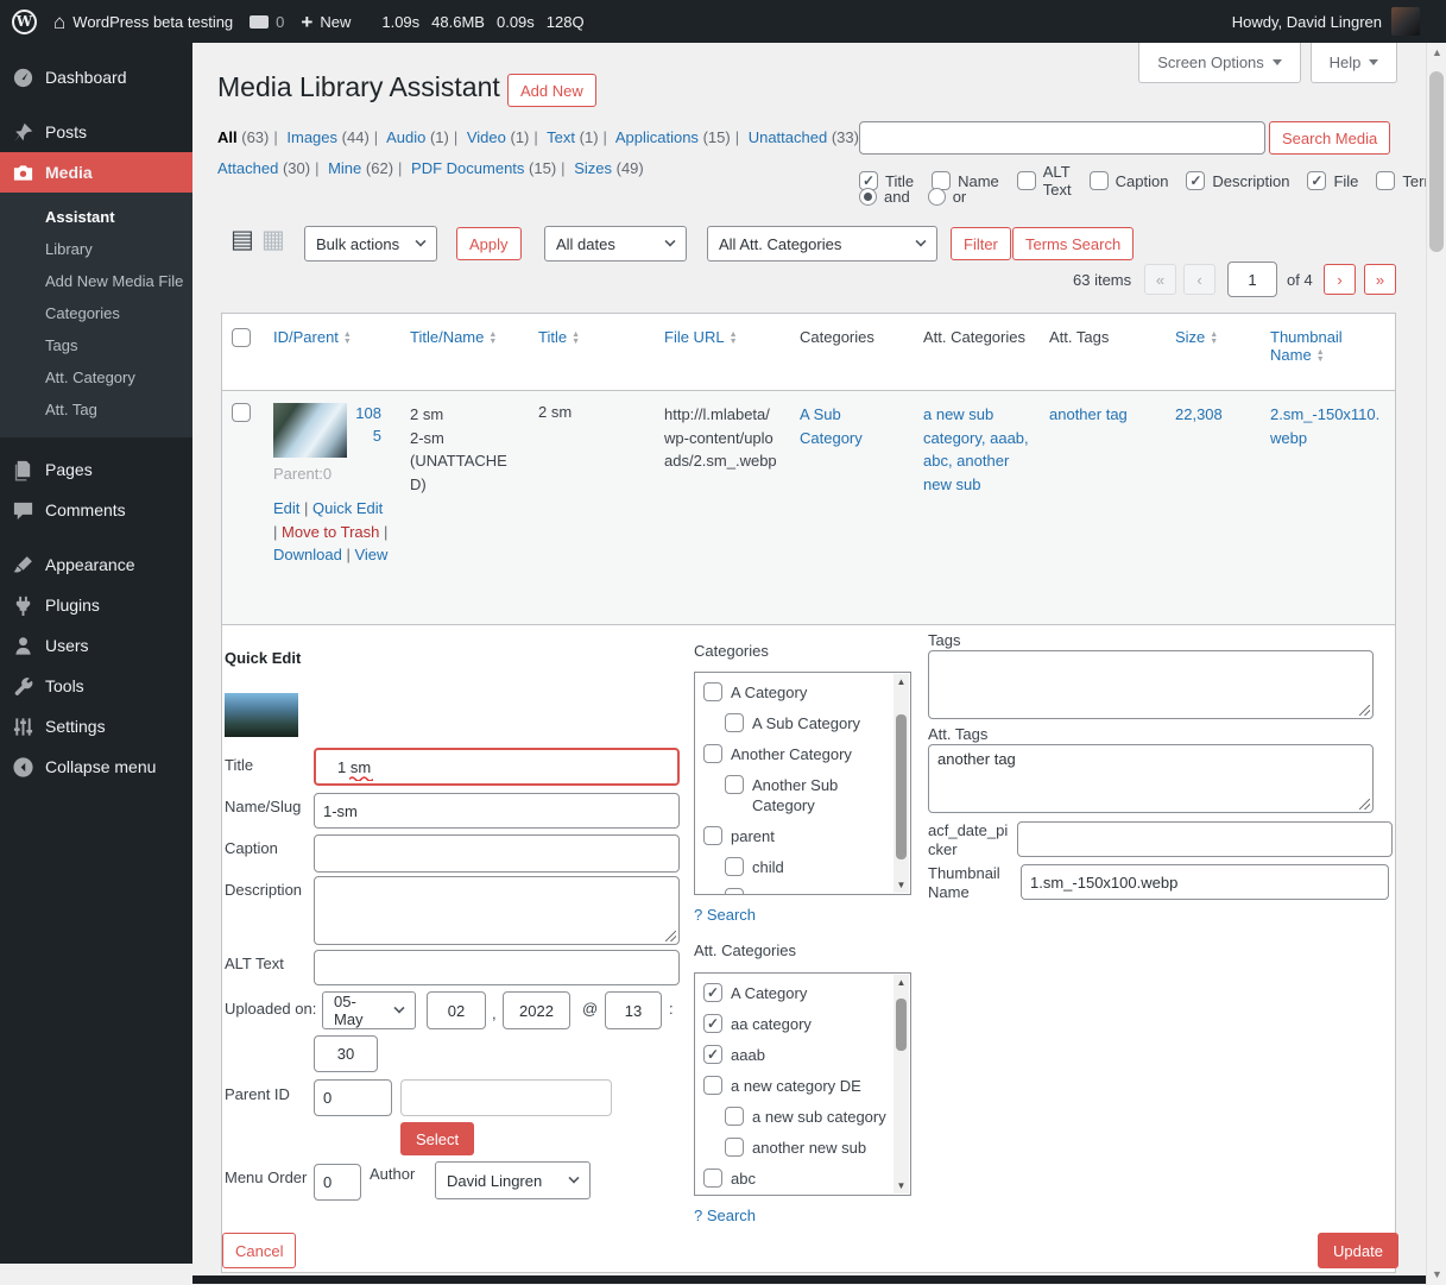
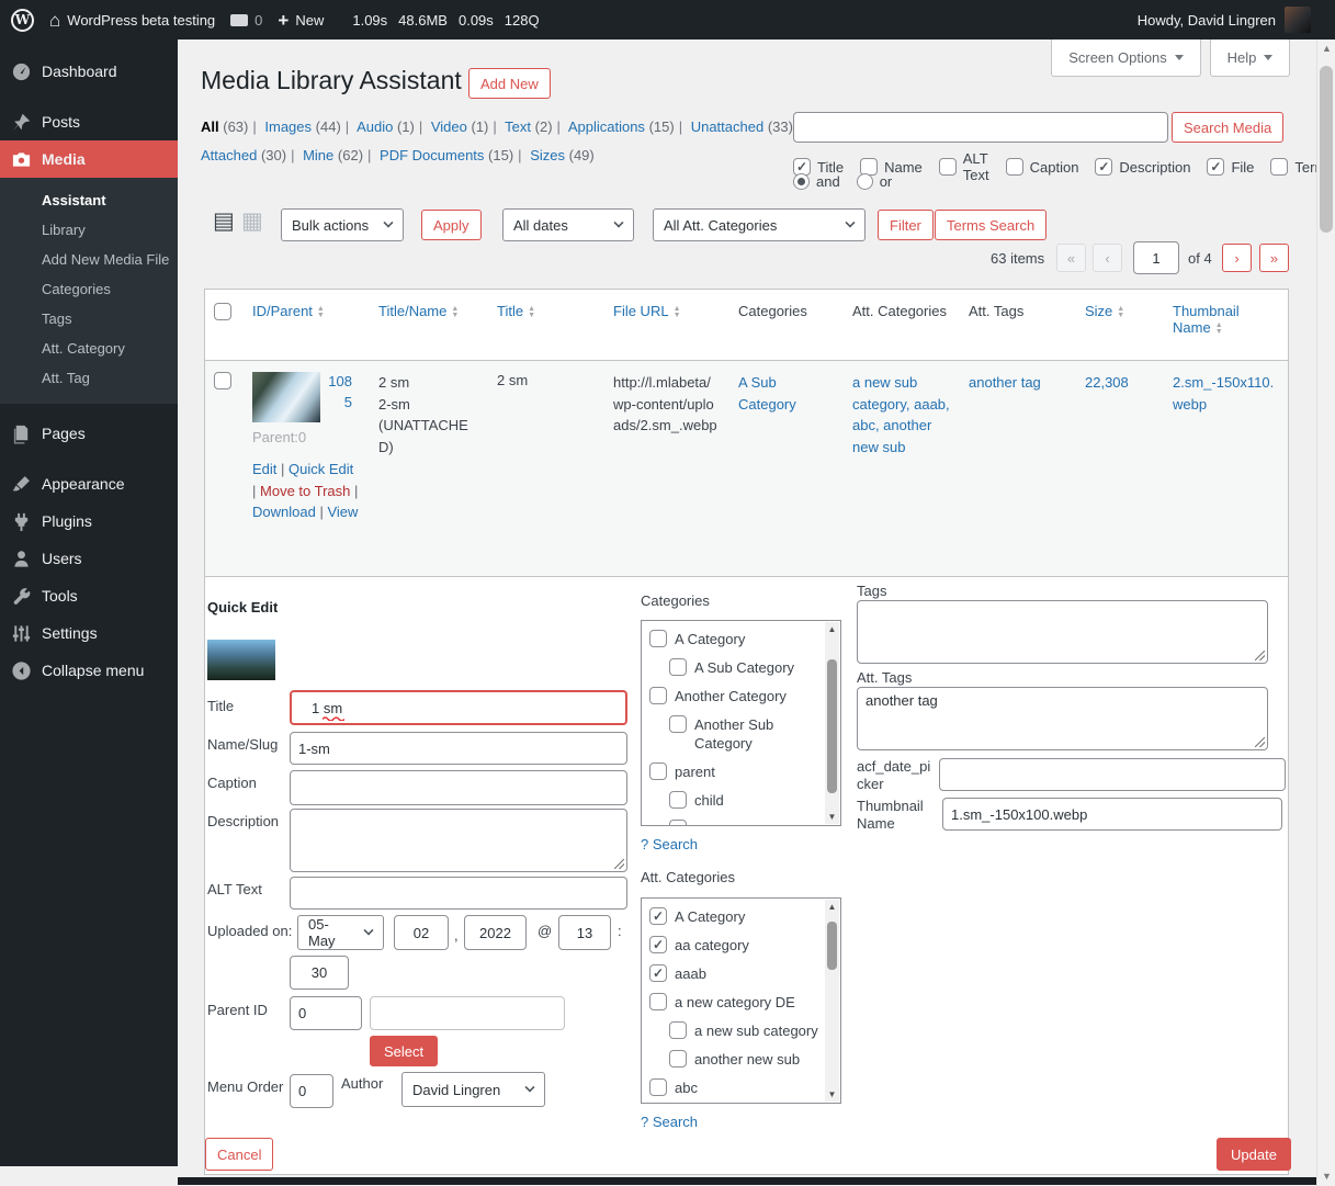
  W
  ⌂
  WordPress beta testing
  0
  +
  New
  1.09s
  48.6MB
  0.09s
  128Q
  Howdy, David Lingren
  Dashboard
  Posts
  Media
  Assistant
  Library
  Add New Media File
  Categories
  Tags
  Att. Category
  Att. Tag
  Pages
- Comments
  Appearance
  Plugins
  Users
  Tools
  Settings
  Collapse menu
  Screen Options
  Help
  Media Library Assistant
  Add New
- All (63) | Images (44) | Audio (1) | Video (1) | Text (1) | Applications (15) | Unattached (33) Attached (30) | Mine (62) | PDF Documents (15) | Sizes (49)
+ All (63) | Images (44) | Audio (1) | Video (1) | Text (2) | Applications (15) | Unattached (33) Attached (30) | Mine (62) | PDF Documents (15) | Sizes (49)
  Search Media
  Title
  Name
  ALT Text
  Caption
  Description
  File
  and
  or
  ▤
  ▦
  Bulk actions
  Apply
  All dates
  All Att. Categories
  Filter
  Terms Search
  63 items
  «
  ‹
  1
  of 4
  ›
  »
  ID/Parent
  Title/Name
  Title
  File URL
  Categories
  Att. Categories
  Att. Tags
  Size
  Thumbnail Name
  1085
  Parent:0
  Edit | Quick Edit | Move to Trash | Download | View
  2 sm
  2-sm
  (UNATTACHED)
  2 sm
  http://l.mlabeta/wp-content/uploads/2.sm_.webp
  A Sub Category
  a new sub category, aaab, abc, another new sub
  another tag
  22,308
  2.sm_-150x110.webp
  Quick Edit
  Title
  1 sm
  Name/Slug
  1-sm
  Caption
  Description
  ALT Text
  Uploaded on:
  05-May
  02
  ,
  2022
  @
  13
  :
  30
  Parent ID
  0
  Select
  Menu Order
  0
  Author
  David Lingren
  Categories
  A Category
  A Sub Category
  Another Category
  Another Sub Category
  parent
  child
  ▲
  ▼
  ? Search
  Att. Categories
  A Category
  aa category
  aaab
  a new category DE
  a new sub category
  another new sub
  abc
  ▲
  ▼
  ? Search
  Tags
  Att. Tags
  another tag
  acf_date_picker
  Thumbnail Name
  1.sm_-150x100.webp
  Cancel
  Update
  ▲
  ▼
